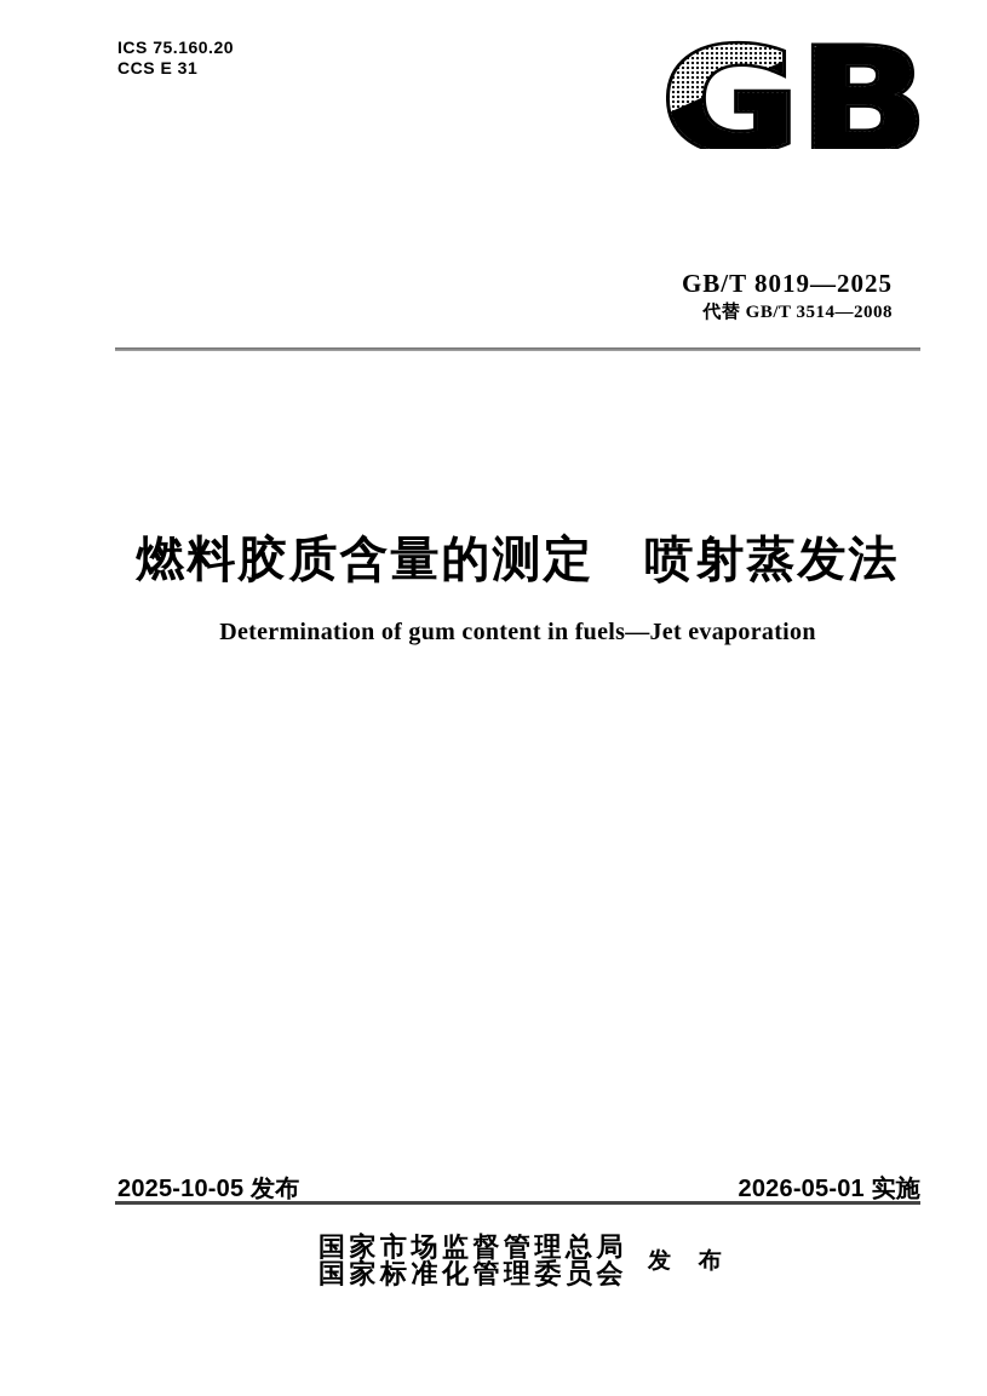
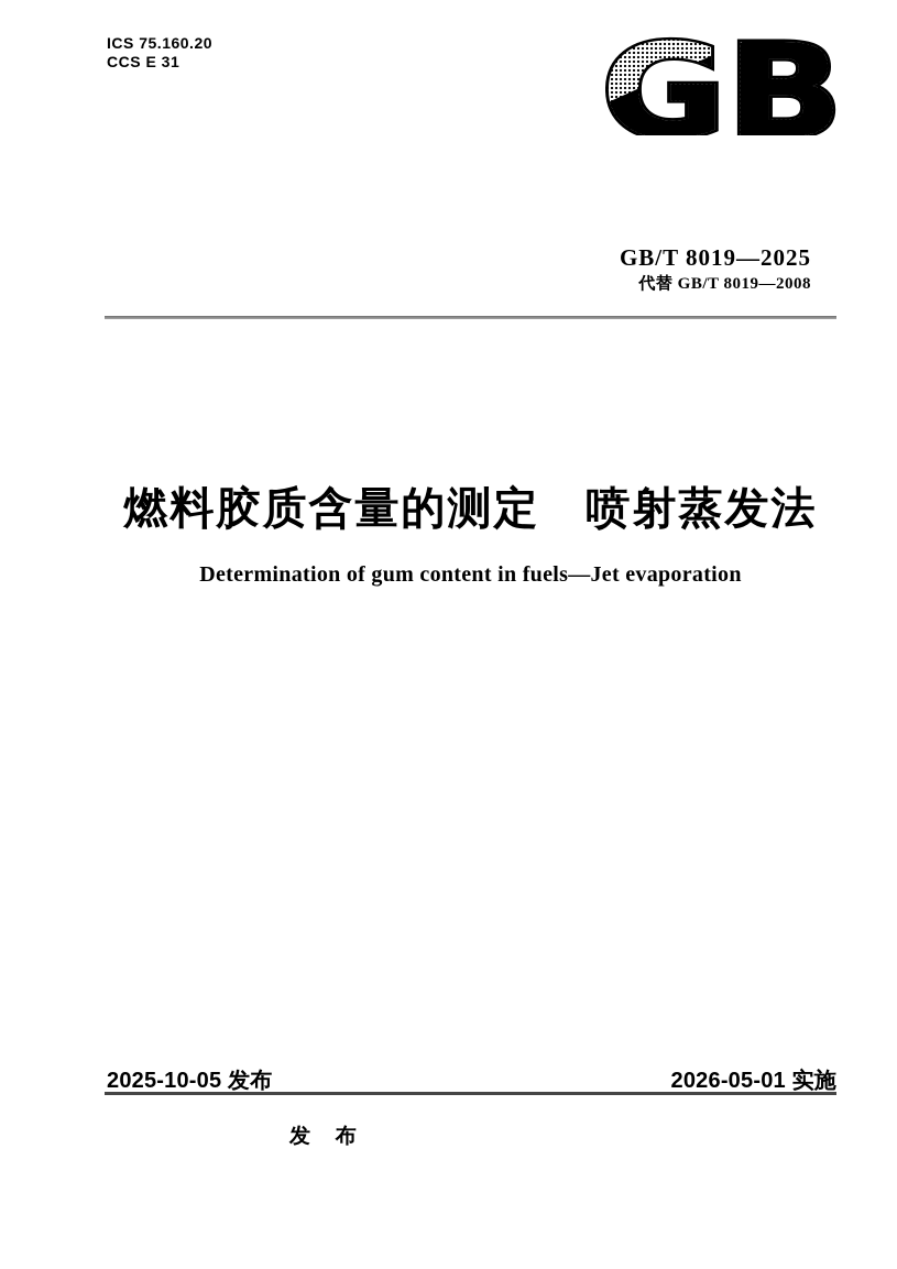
  ICS 75.160.20
  CCS E 31
  GB
  GB/T 8019—2025
- 代替 GB/T 3514—2008
+ 代替 GB/T 8019—2008
  燃料胶质含量的测定 喷射蒸发法
  Determination of gum content in fuels—Jet evaporation
  2025-10-05 发布
  2026-05-01 实施
- 国家市场监督管理总局
- 国家标准化管理委员会
  发 布
